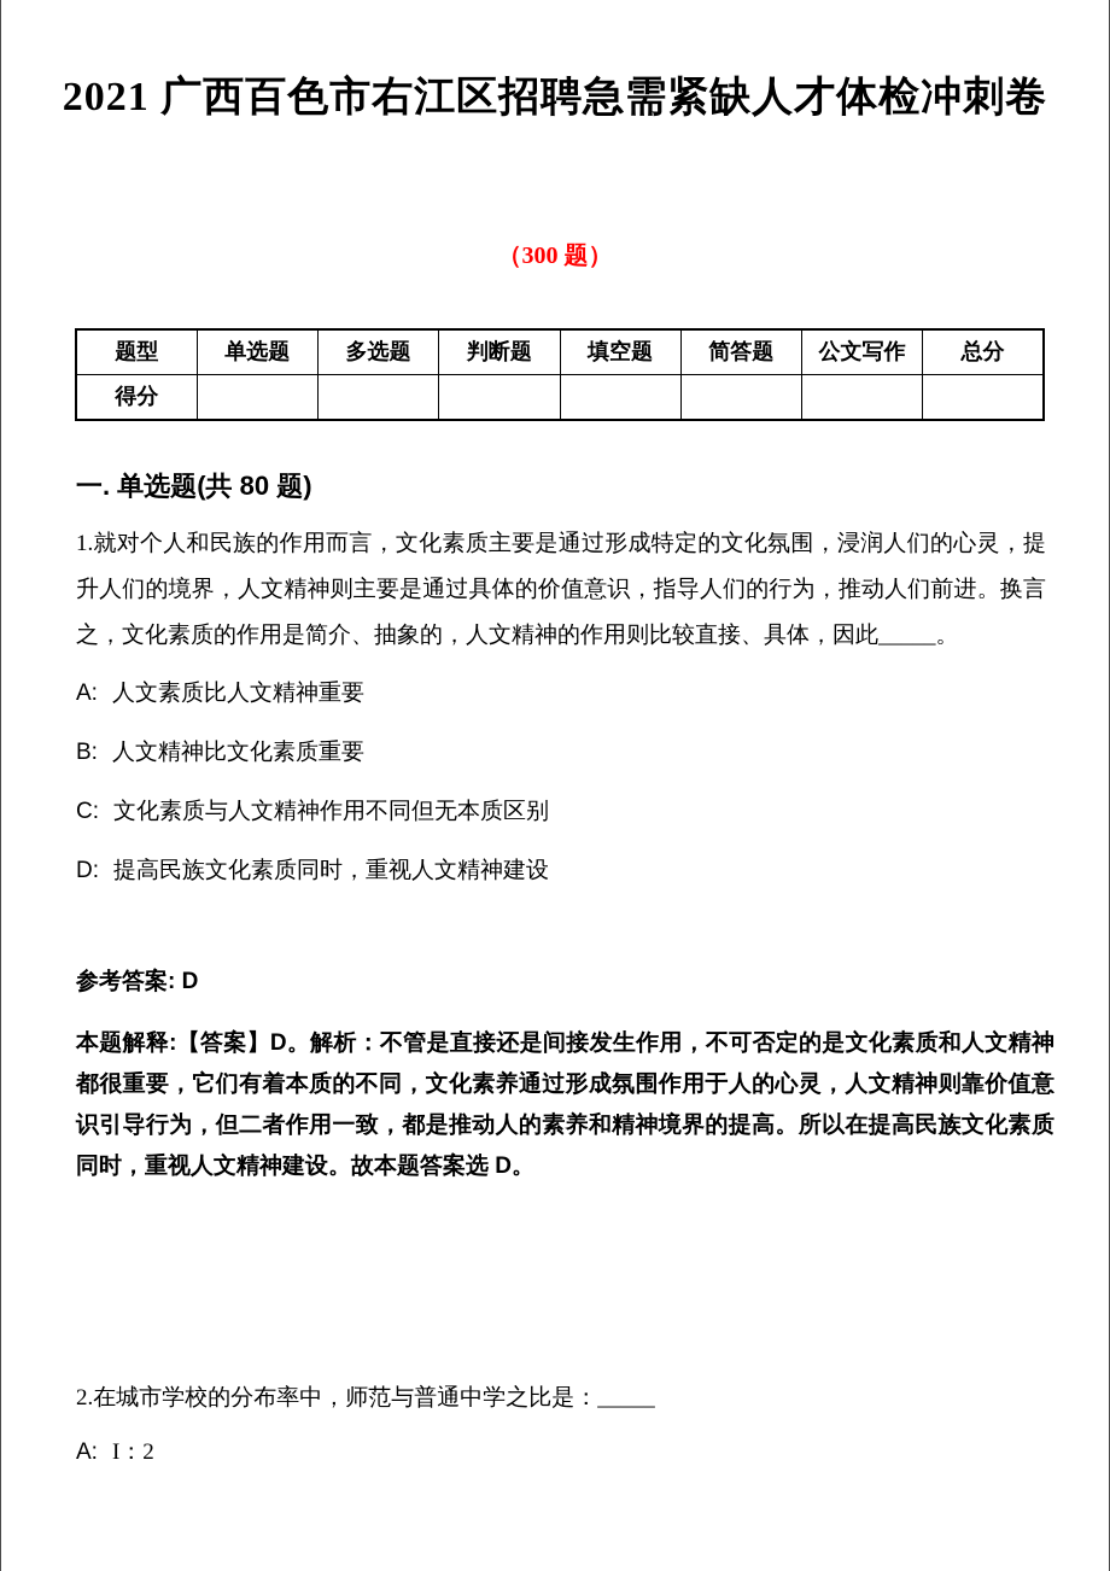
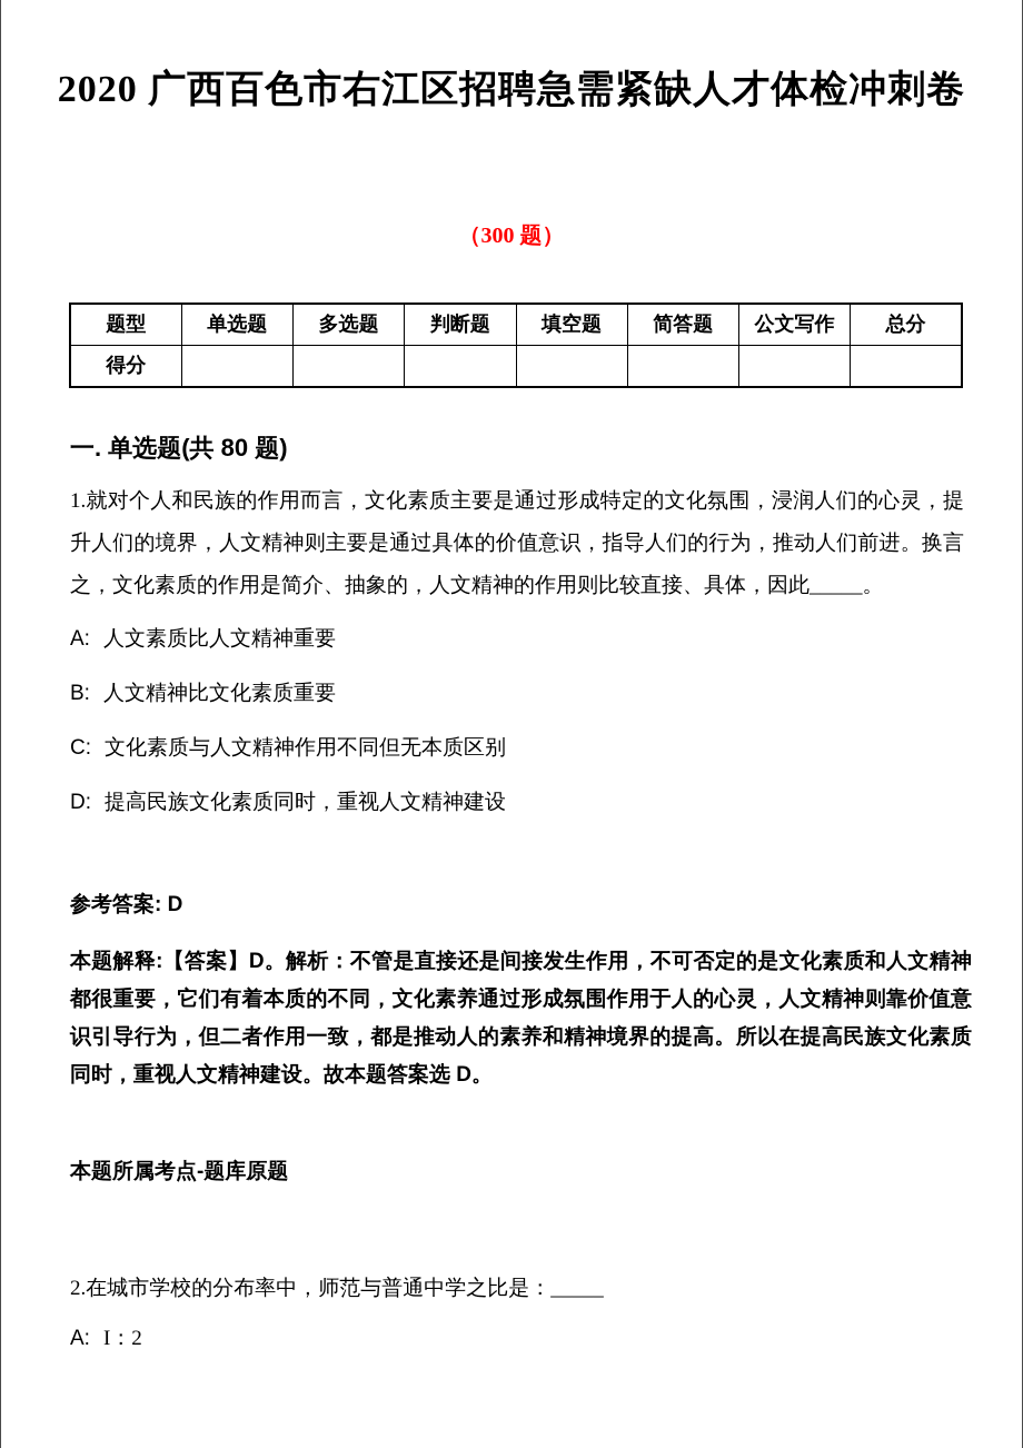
- 2021 广西百色市右江区招聘急需紧缺人才体检冲刺卷
+ 2020 广西百色市右江区招聘急需紧缺人才体检冲刺卷
  （300 题）
  题型	单选题	多选题	判断题	填空题	简答题	公文写作	总分
  得分
  一. 单选题(共 80 题)
  1.就对个人和民族的作用而言，文化素质主要是通过形成特定的文化氛围，浸润人们的心灵，提升人们的境界，人文精神则主要是通过具体的价值意识，指导人们的行为，推动人们前进。换言之，文化素质的作用是简介、抽象的，人文精神的作用则比较直接、具体，因此_____。
  A: 人文素质比人文精神重要
  B: 人文精神比文化素质重要
  C: 文化素质与人文精神作用不同但无本质区别
  D: 提高民族文化素质同时，重视人文精神建设
  参考答案: D
  本题解释:【答案】D。解析：不管是直接还是间接发生作用，不可否定的是文化素质和人文精神都很重要，它们有着本质的不同，文化素养通过形成氛围作用于人的心灵，人文精神则靠价值意识引导行为，但二者作用一致，都是推动人的素养和精神境界的提高。所以在提高民族文化素质同时，重视人文精神建设。故本题答案选 D。
+ 本题所属考点-题库原题
  2.在城市学校的分布率中，师范与普通中学之比是：_____
  A: I：2
